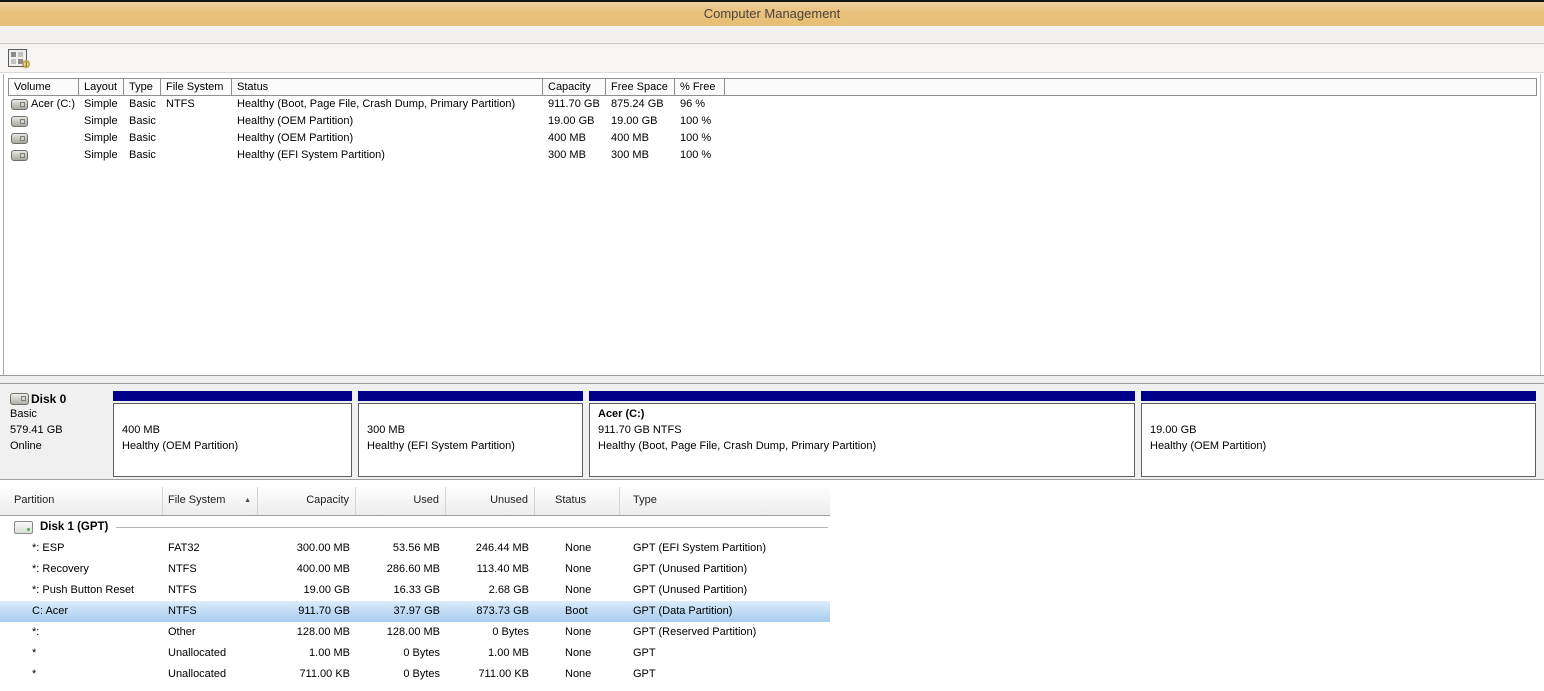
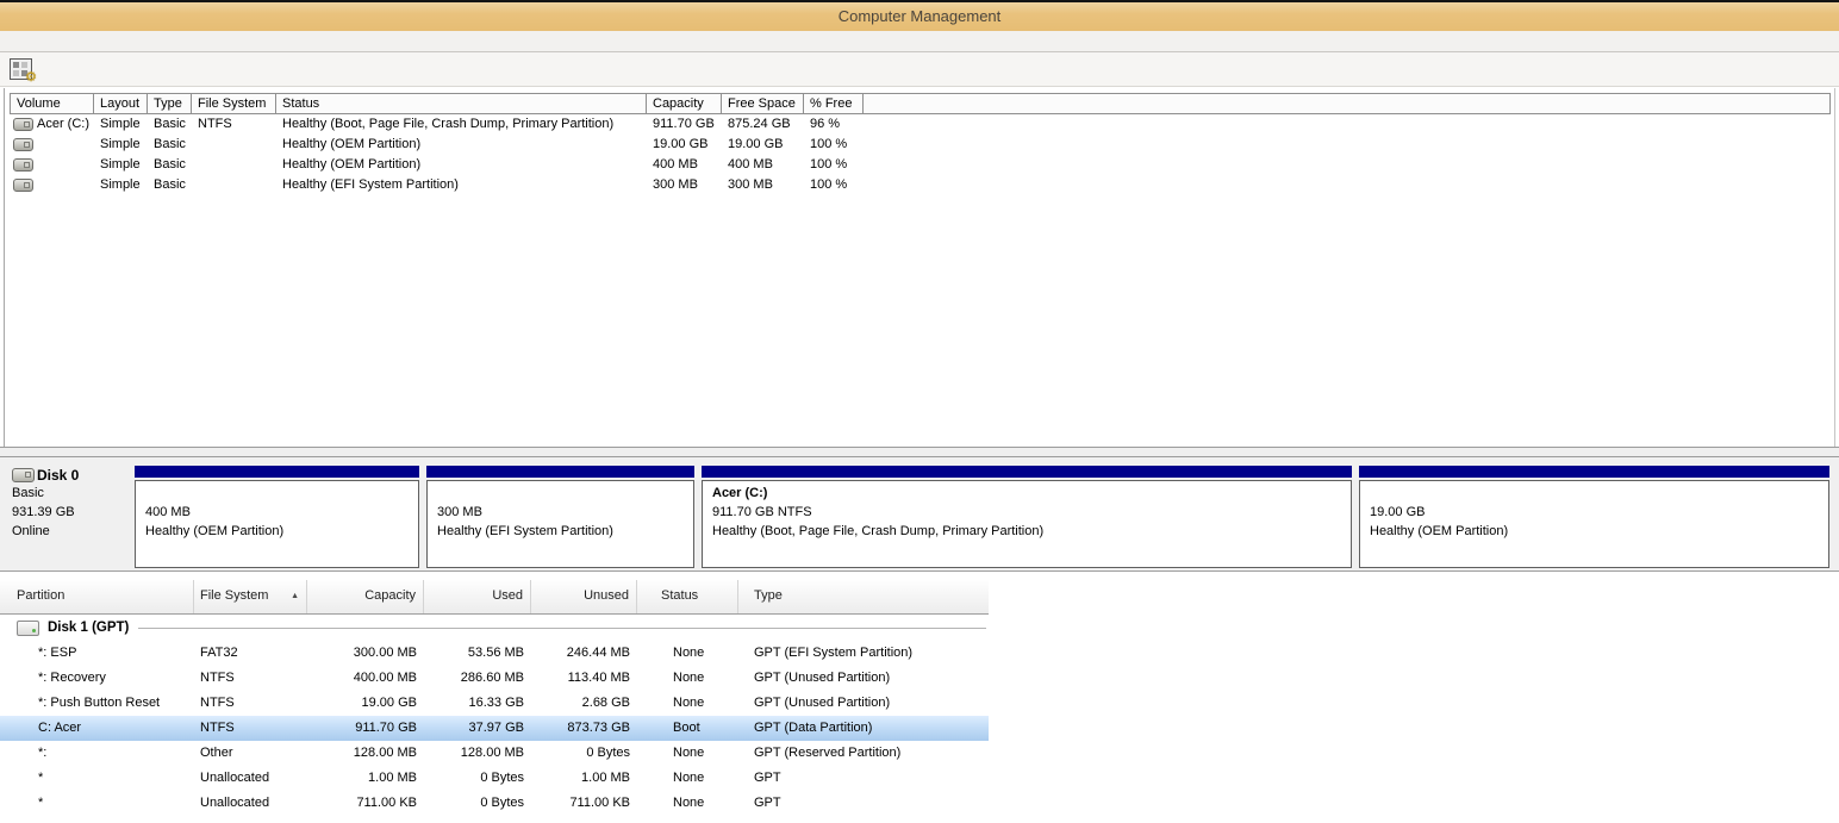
  Computer Management
  ⚙
  Volume
  Layout
  Type
  File System
  Status
  Capacity
  Free Space
  % Free
  Acer (C:)
  Simple
  Basic
  NTFS
  Healthy (Boot, Page File, Crash Dump, Primary Partition)
  911.70 GB
  875.24 GB
  96 %
  Simple
  Basic
  Healthy (OEM Partition)
  19.00 GB
  19.00 GB
  100 %
  Simple
  Basic
  Healthy (OEM Partition)
  400 MB
  400 MB
  100 %
  Simple
  Basic
  Healthy (EFI System Partition)
  300 MB
  300 MB
  100 %
  Disk 0
  Basic
- 579.41 GB
+ 931.39 GB
  Online
  400 MB
  Healthy (OEM Partition)
  300 MB
  Healthy (EFI System Partition)
  Acer (C:)
  911.70 GB NTFS
  Healthy (Boot, Page File, Crash Dump, Primary Partition)
  19.00 GB
  Healthy (OEM Partition)
  Partition
  File System
  Capacity
  Used
  Unused
  Status
  Type
  Disk 1 (GPT)
  *: ESP
  FAT32
  300.00 MB
  53.56 MB
  246.44 MB
  None
  GPT (EFI System Partition)
  *: Recovery
  NTFS
  400.00 MB
  286.60 MB
  113.40 MB
  None
  GPT (Unused Partition)
  *: Push Button Reset
  NTFS
  19.00 GB
  16.33 GB
  2.68 GB
  None
  GPT (Unused Partition)
  C: Acer
  NTFS
  911.70 GB
  37.97 GB
  873.73 GB
  Boot
  GPT (Data Partition)
  *:
  Other
  128.00 MB
  128.00 MB
  0 Bytes
  None
  GPT (Reserved Partition)
  *
  Unallocated
  1.00 MB
  0 Bytes
  1.00 MB
  None
  GPT
  *
  Unallocated
  711.00 KB
  0 Bytes
  711.00 KB
  None
  GPT
